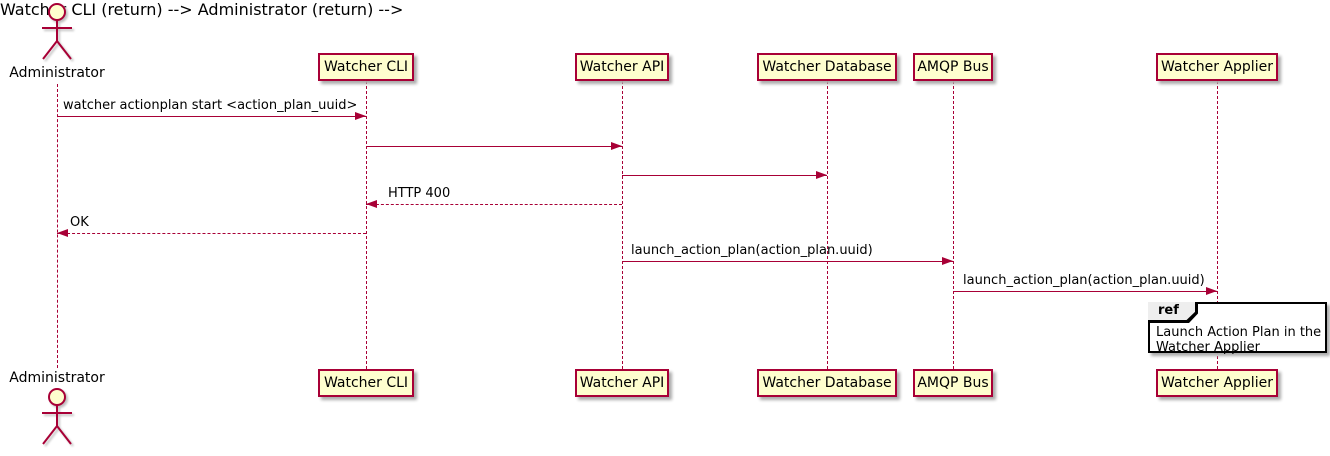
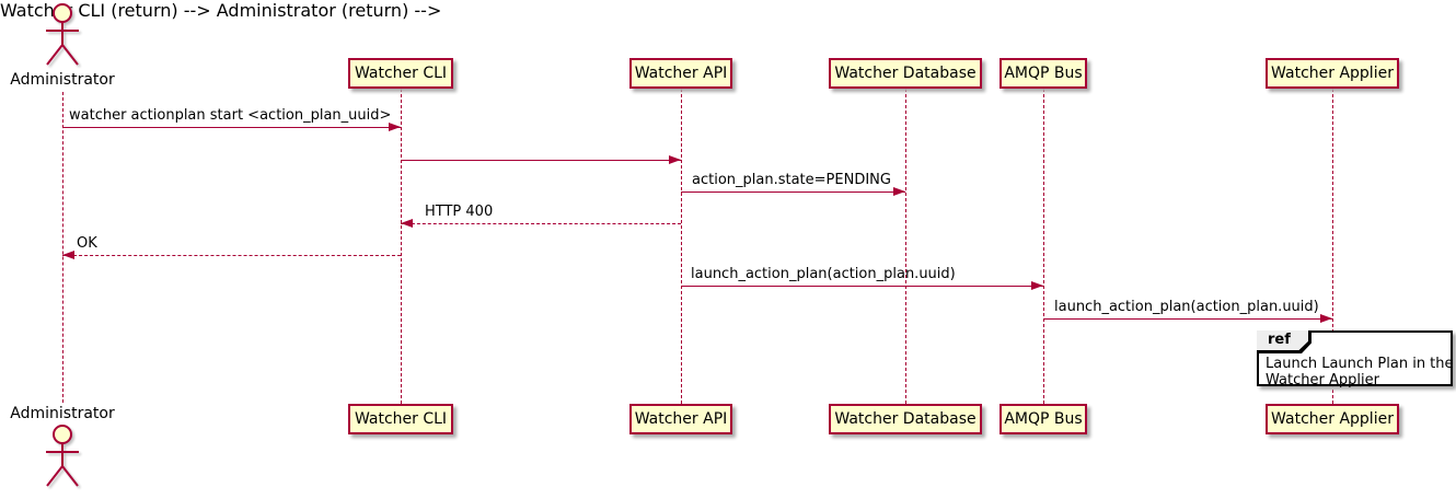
  Administrator
  Administrator
  Watcher CLI
  Watcher API
  Watcher Database
  AMQP Bus
  Watcher Applier
  Watcher CLI
  Watcher API
  Watcher Database
  AMQP Bus
  Watcher Applier
  watcher actionplan start <action_plan_uuid>
+ action_plan.state=PENDING
  Watcher CLI (return) -->
  HTTP 400
  Administrator (return) -->
  OK
  launch_action_plan(action_plan.uuid)
  launch_action_plan(action_plan.uuid)
  ref
- Launch Action Plan in the
+ Launch Launch Plan in the
  Watcher Applier
